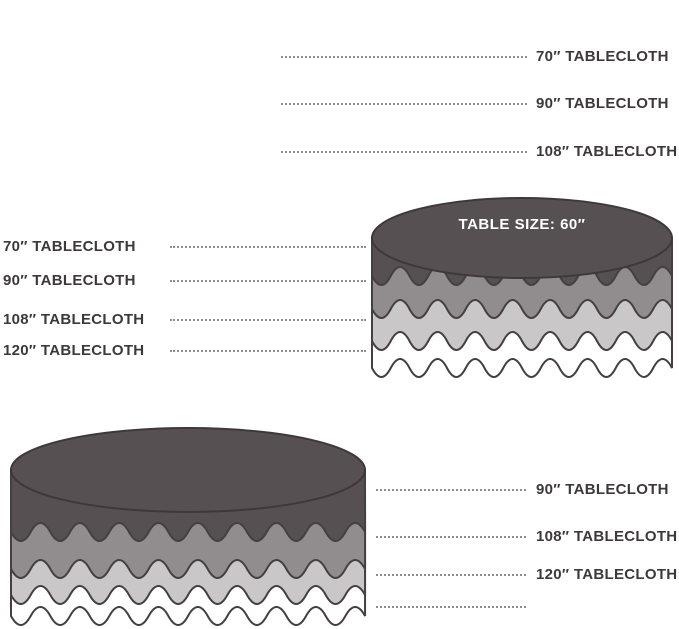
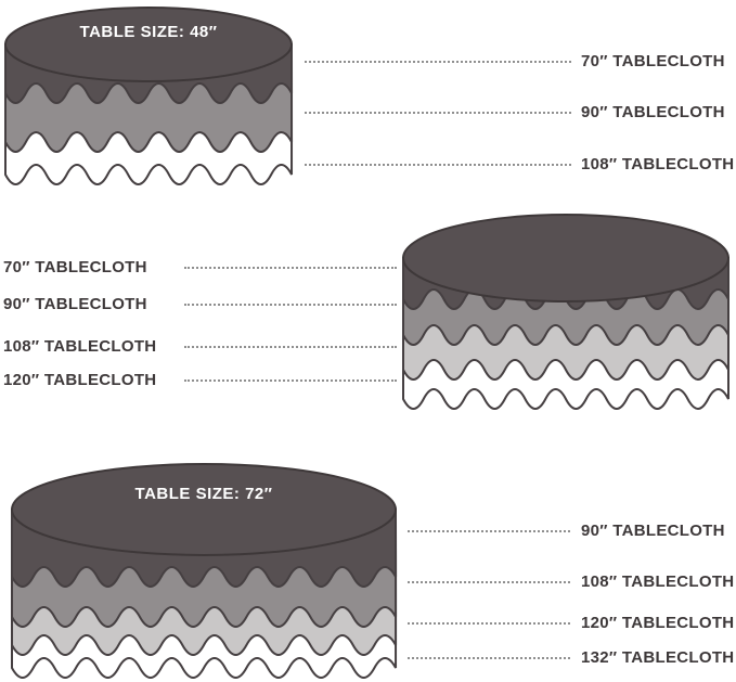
+ TABLE SIZE: 48″
  70″ TABLECLOTH
  90″ TABLECLOTH
  108″ TABLECLOTH
- TABLE SIZE: 60″
  70″ TABLECLOTH
  90″ TABLECLOTH
  108″ TABLECLOTH
  120″ TABLECLOTH
+ TABLE SIZE: 72″
  90″ TABLECLOTH
  108″ TABLECLOTH
  120″ TABLECLOTH
+ 132″ TABLECLOTH
